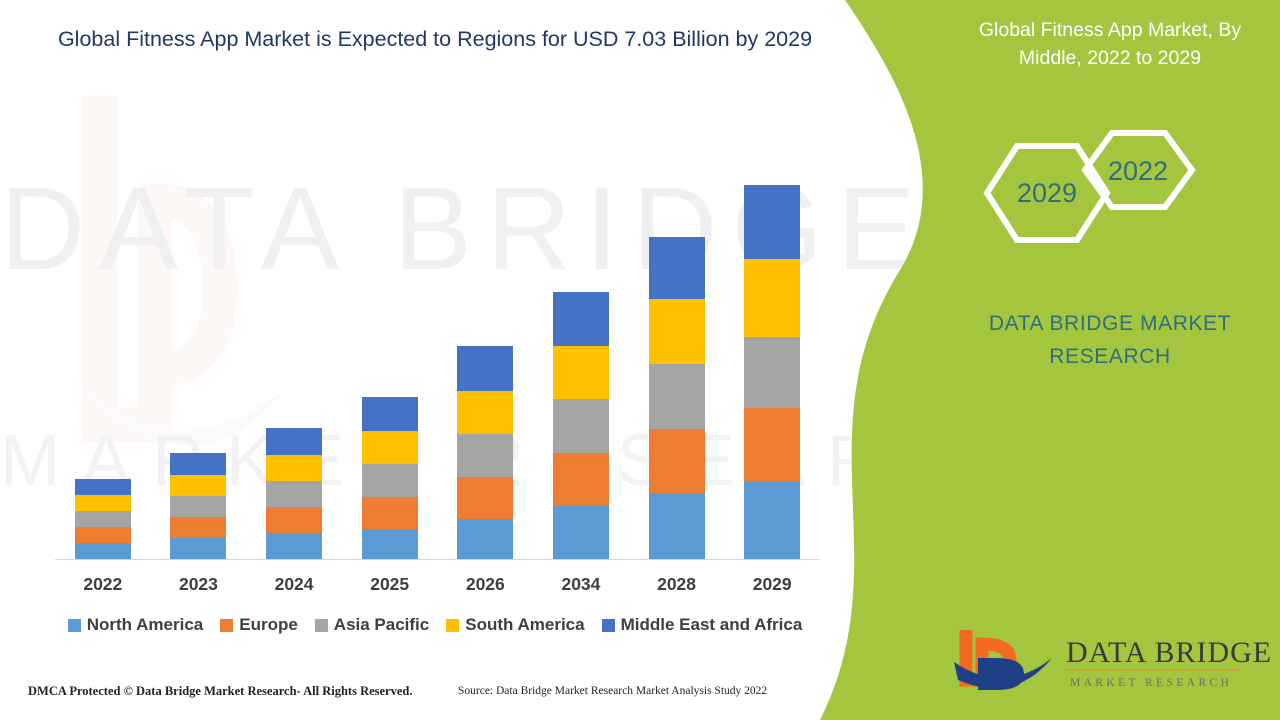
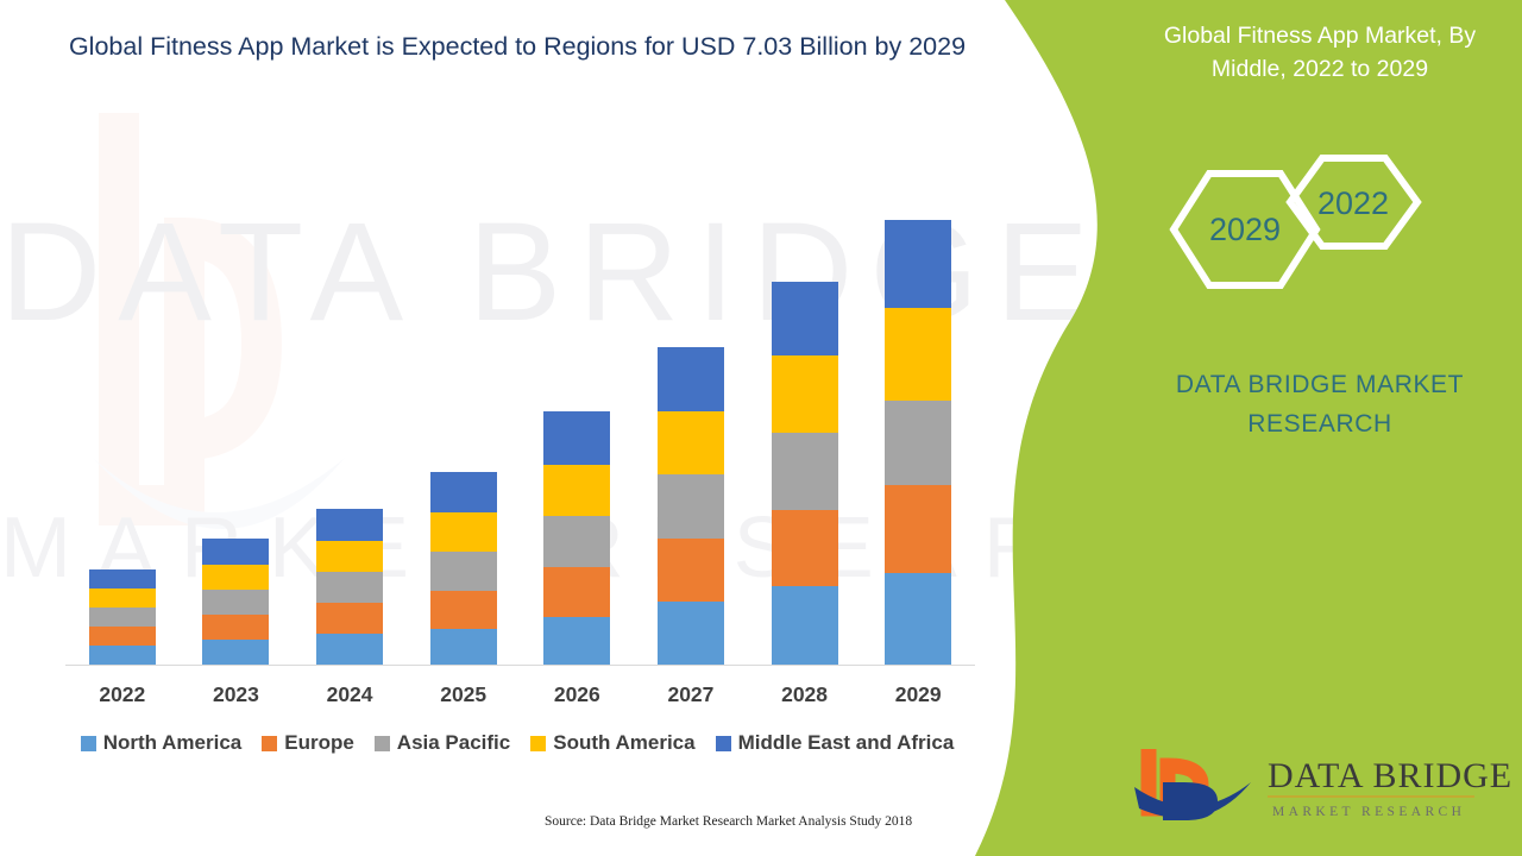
  DATA BRID
  Global Fitness App Market is Expected to Regions for USD 7.03 Billion by 2029
  2022
  2023
  2024
  2025
  2026
- 2034
+ 2027
  2028
  2029
  North America
  Europe
  Asia Pacific
  South America
  Middle East and Africa
- DMCA Protected © Data Bridge Market Research- All Rights Reserved.
- Source: Data Bridge Market Research Market Analysis Study 2022
+ Source: Data Bridge Market Research Market Analysis Study 2018
  Global Fitness App Market, By Middle, 2022 to 2029
  2029
  2022
  DATA BRIDGE MARKET
  RESEARCH
  DATA BRIDGE
  MARKET RESEARCH
